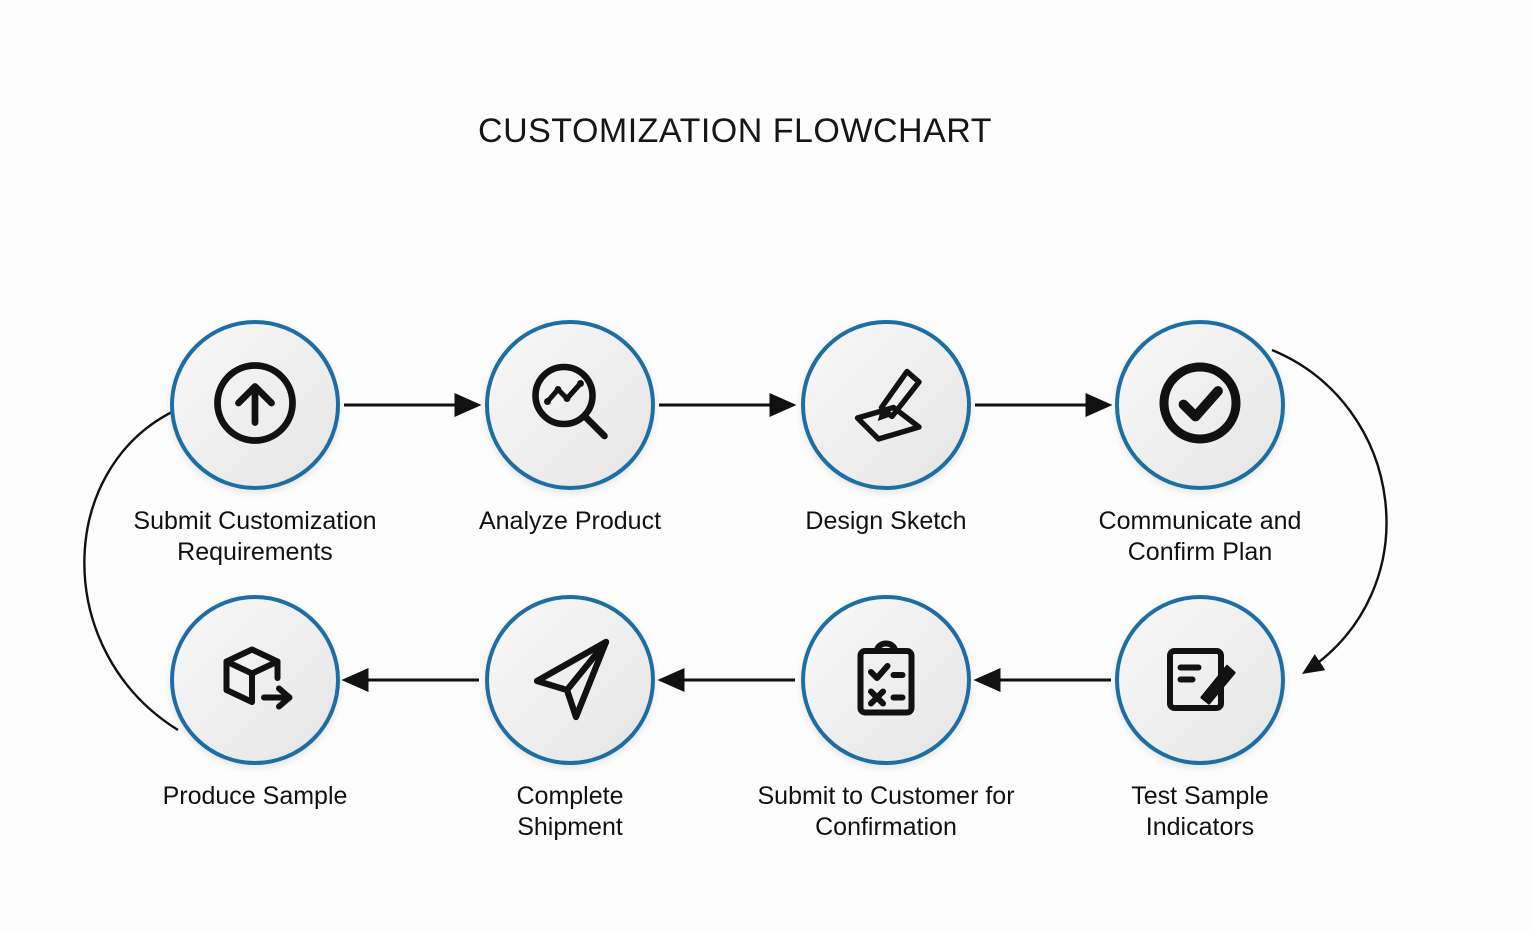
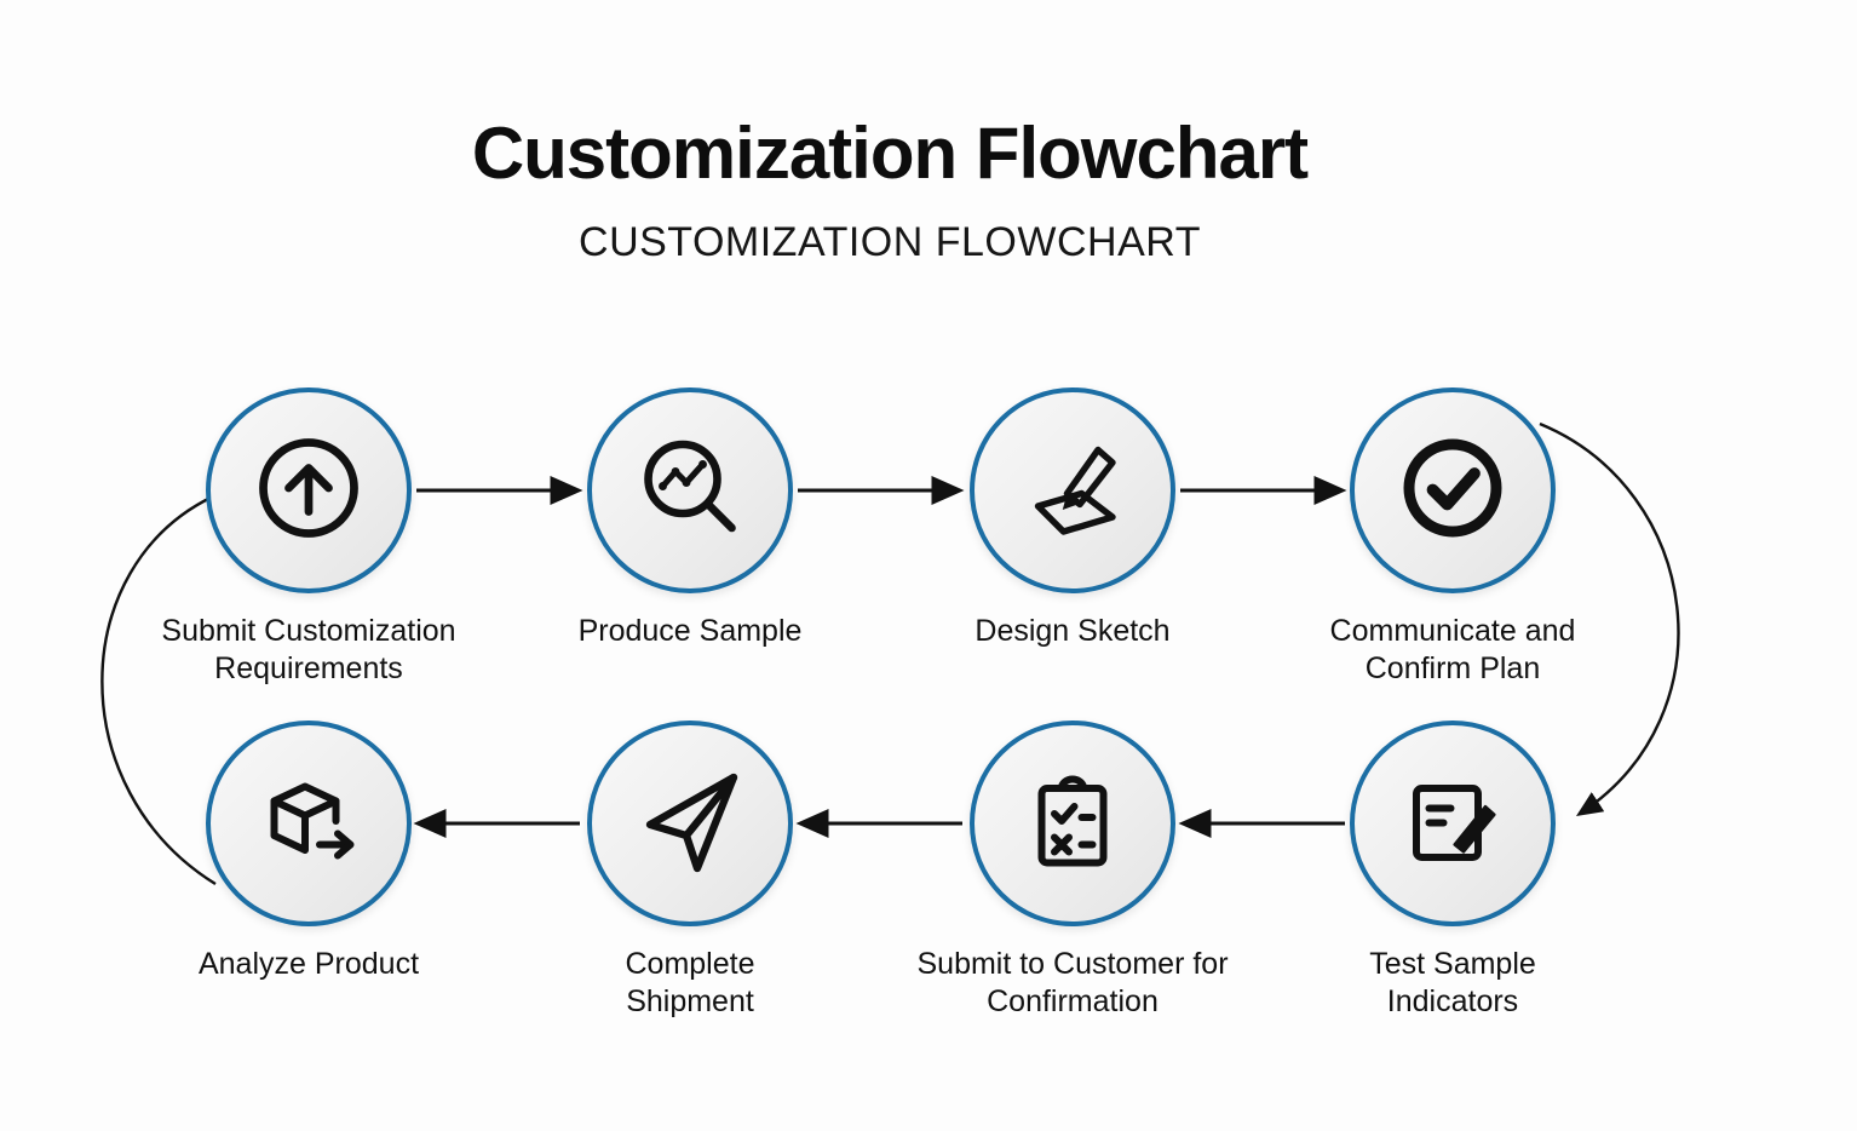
+ Customization Flowchart
  CUSTOMIZATION FLOWCHART
  Submit Customization Requirements
- Analyze Product
+ Produce Sample
  Design Sketch
  Communicate and Confirm Plan
  Test Sample Indicators
  Submit to Customer for Confirmation
  Complete Shipment
- Produce Sample
+ Analyze Product
